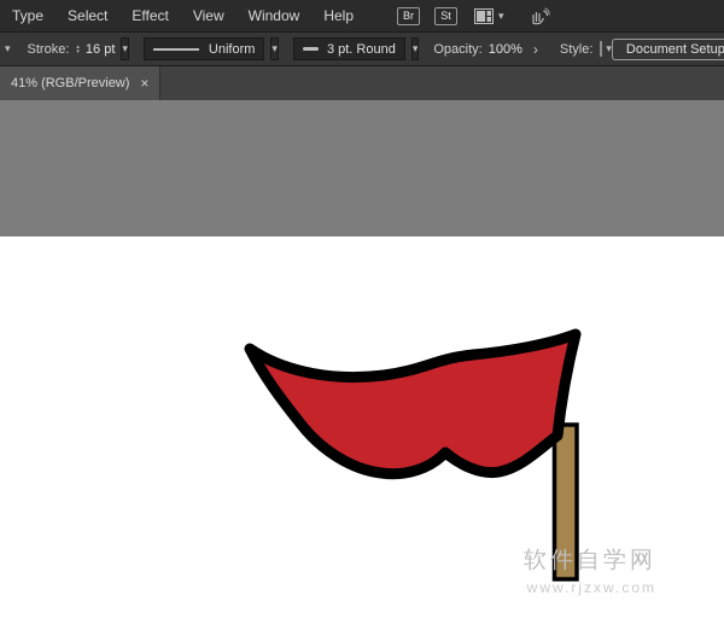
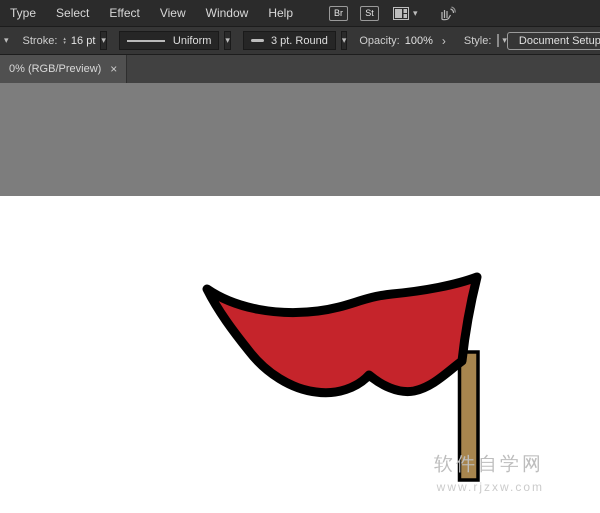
  Type
  Select
  Effect
  View
  Window
  Help
  Br
  St
  ▾
  ▾
  Stroke:
  16 pt
  ▾
  Uniform
  ▾
  3 pt. Round
  ▾
  Opacity:
  100%
  ›
  Style:
  ▾
  Document Setup
- 41% (RGB/Preview)
+ 0% (RGB/Preview)
  ×
  软件自学网
  www.rjzxw.com
